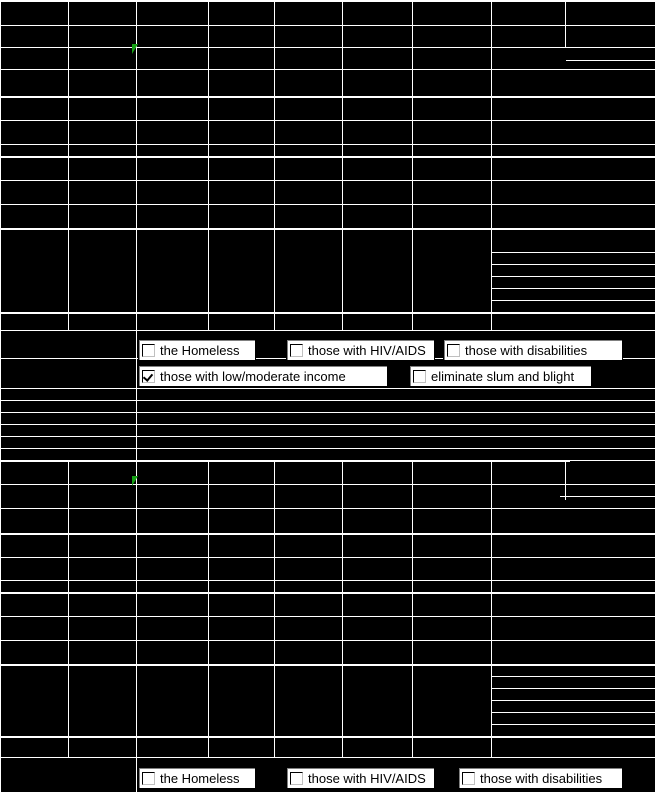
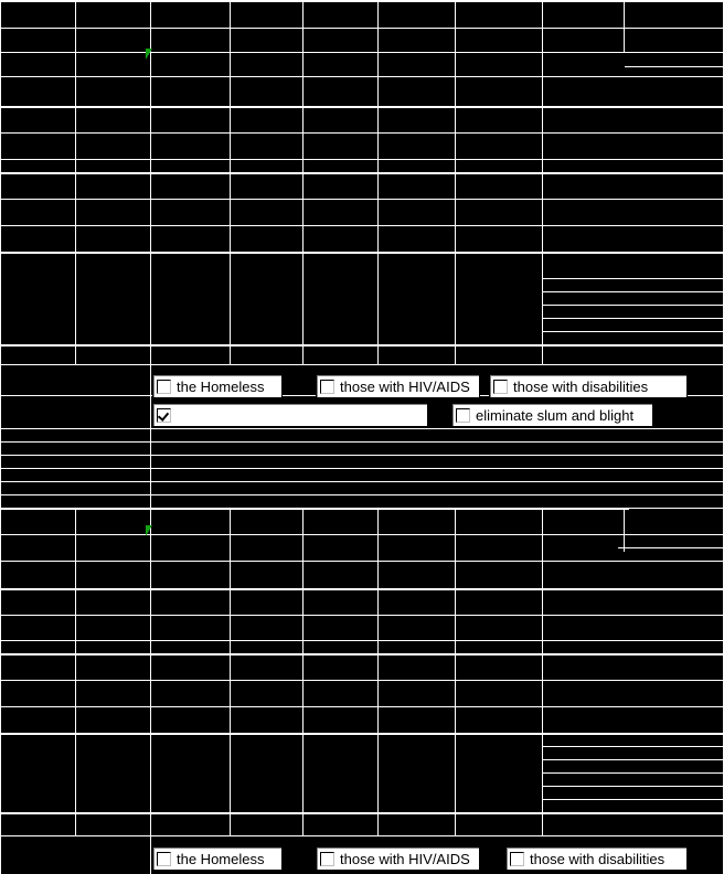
  the Homeless
  those with HIV/AIDS
  those with disabilities
- those with low/moderate income
  eliminate slum and blight
  the Homeless
  those with HIV/AIDS
  those with disabilities
